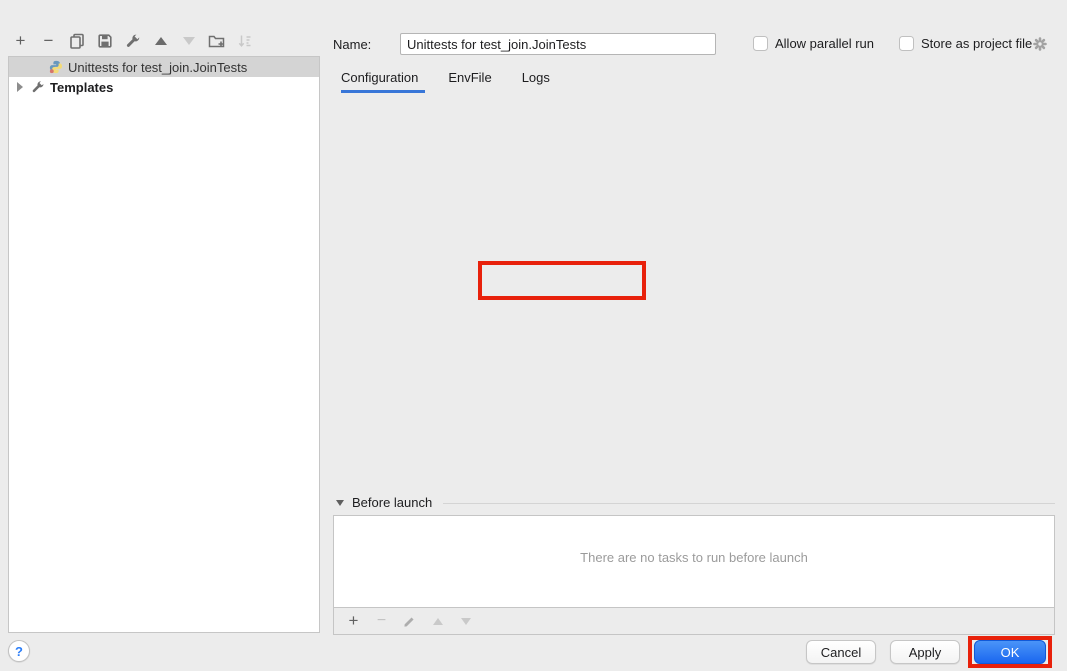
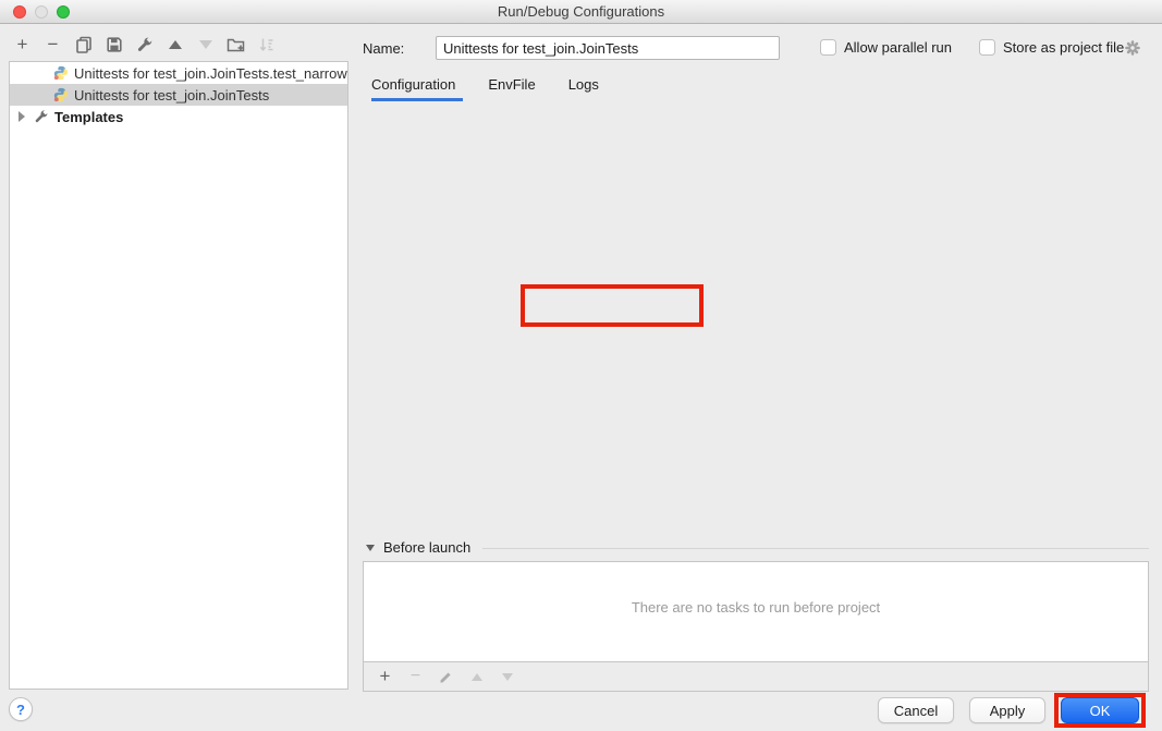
+ Run/Debug Configurations
  +
  −
+ Unittests for test_join.JoinTests.test_narrow
  Unittests for test_join.JoinTests
  Templates
  Name:
  Unittests for test_join.JoinTests
  Allow parallel run
  Store as project file
  Configuration
  EnvFile
  Logs
  Before launch
- There are no tasks to run before launch
+ There are no tasks to run before project
  +
  −
  ?
  Cancel
  Apply
  OK
